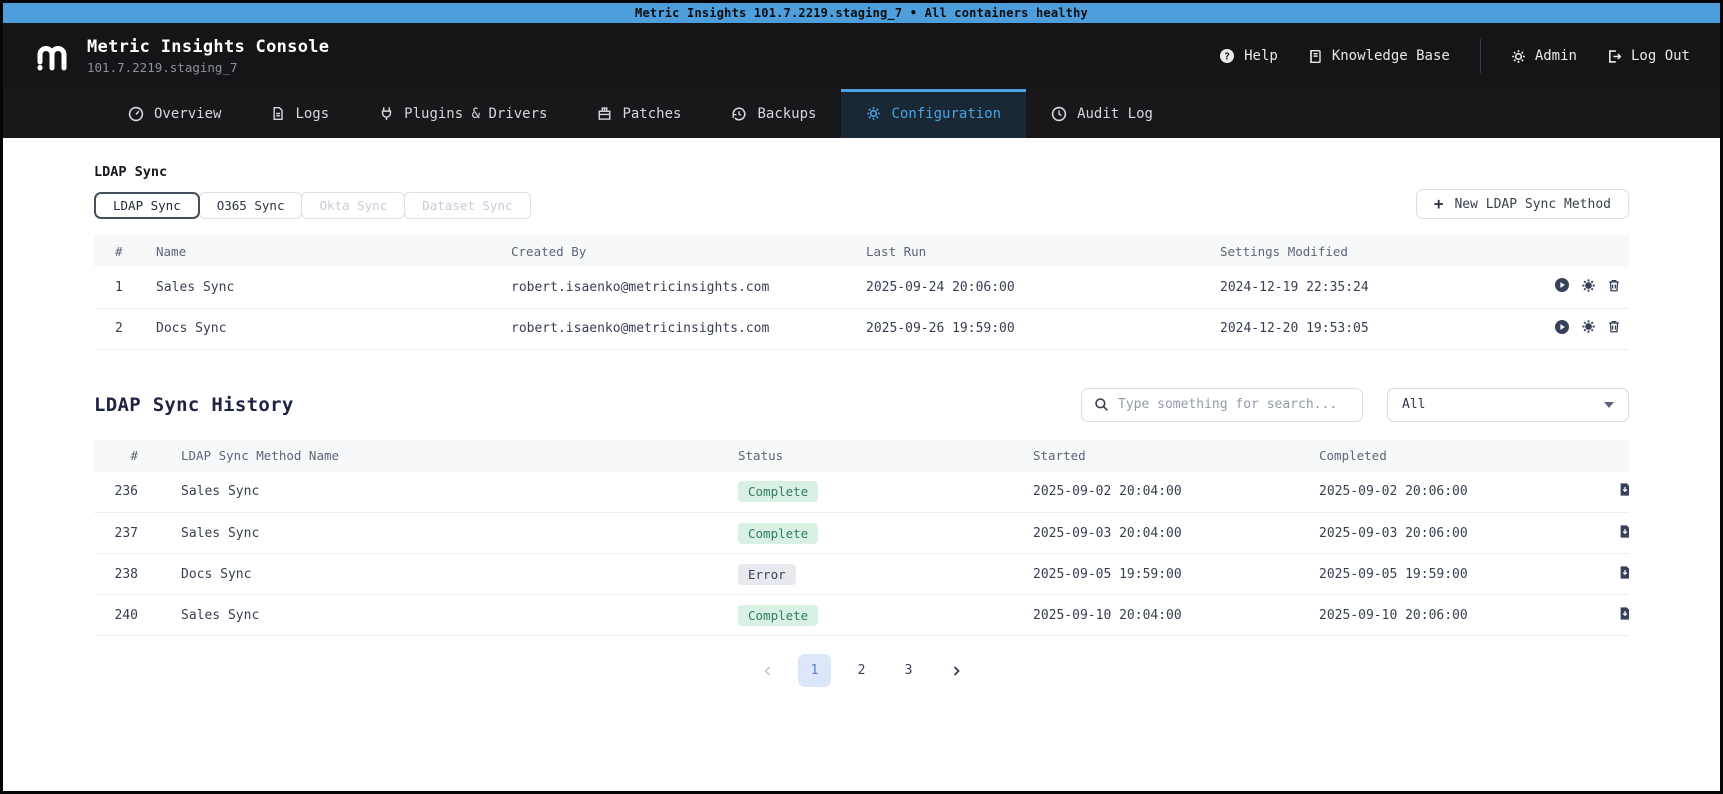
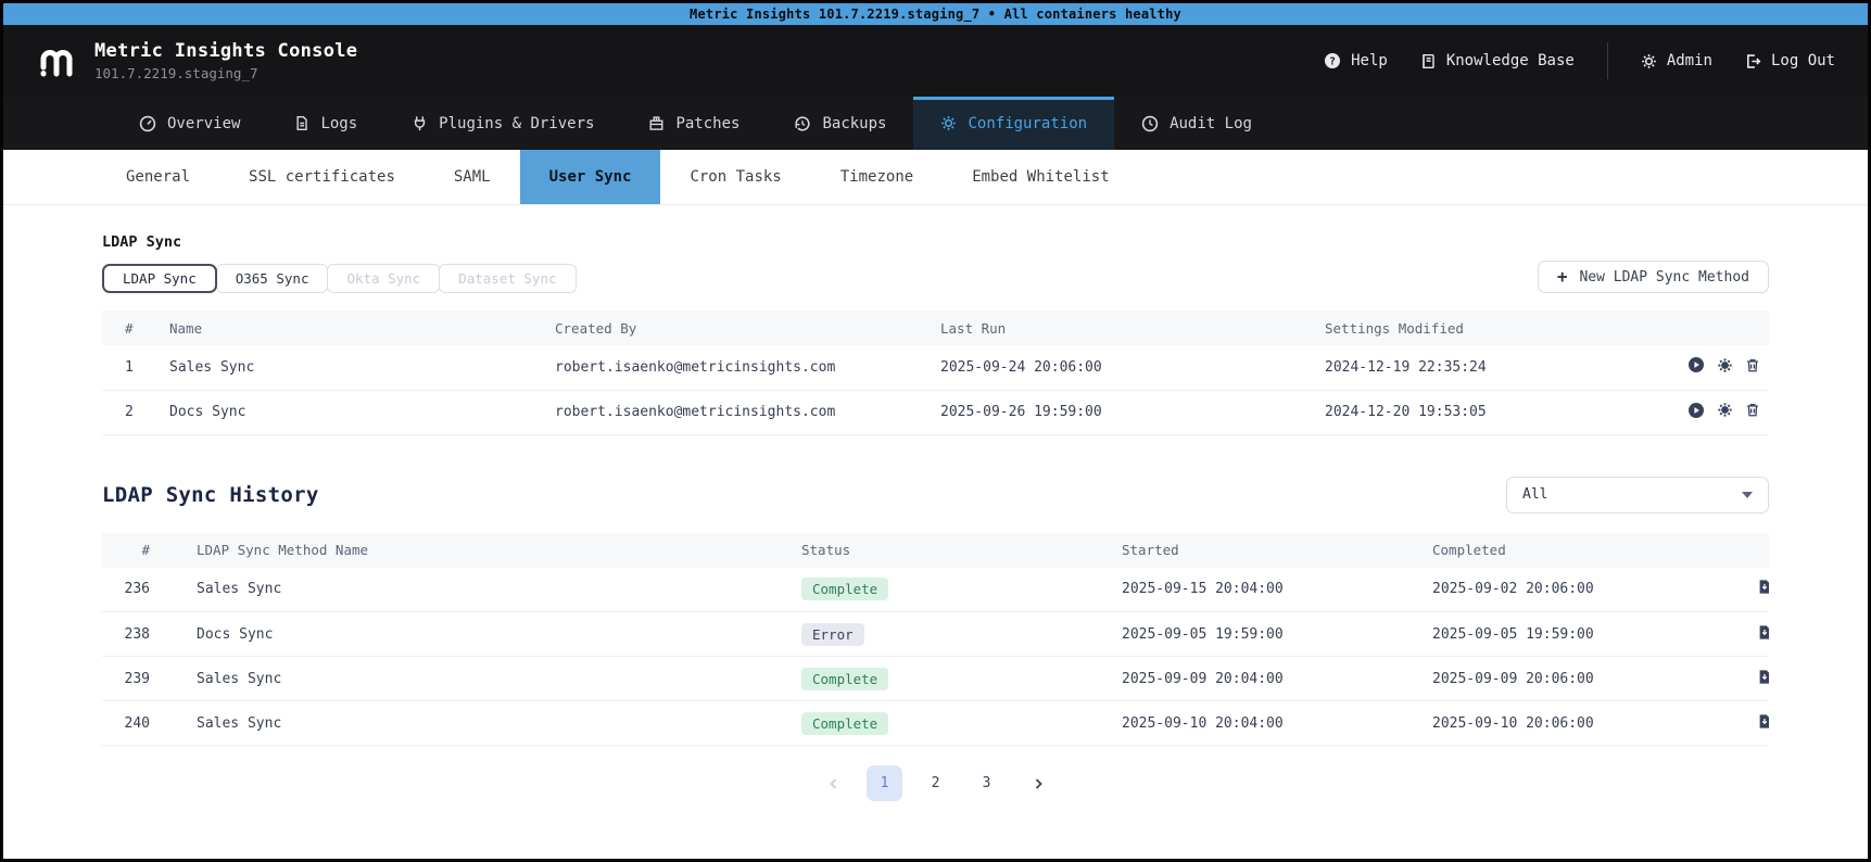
  Metric Insights 101.7.2219.staging_7 • All containers healthy
  Metric Insights Console
  101.7.2219.staging_7
  ?
  Help
  Knowledge Base
  Admin
  Log Out
  Overview
  Logs
  Plugins & Drivers
  Patches
  Backups
  Configuration
  Audit Log
+ General
+ SSL certificates
+ SAML
+ User Sync
+ Cron Tasks
+ Timezone
+ Embed Whitelist
  LDAP Sync
  LDAP Sync
  O365 Sync
  Okta Sync
  Dataset Sync
  +
  New LDAP Sync Method
  #	Name	Created By	Last Run	Settings Modified
  1	Sales Sync	robert.isaenko@metricinsights.com	2025-09-24 20:06:00	2024-12-19 22:35:24
  2	Docs Sync	robert.isaenko@metricinsights.com	2025-09-26 19:59:00	2024-12-20 19:53:05
  LDAP Sync History
- Type something for search...
  All
  #	LDAP Sync Method Name	Status	Started	Completed
- 236	Sales Sync	Complete	2025-09-02 20:04:00	2025-09-02 20:06:00
+ 236	Sales Sync	Complete	2025-09-15 20:04:00	2025-09-02 20:06:00
- 237	Sales Sync	Complete	2025-09-03 20:04:00	2025-09-03 20:06:00
  238	Docs Sync	Error	2025-09-05 19:59:00	2025-09-05 19:59:00
+ 239	Sales Sync	Complete	2025-09-09 20:04:00	2025-09-09 20:06:00
  240	Sales Sync	Complete	2025-09-10 20:04:00	2025-09-10 20:06:00
  1
  2
  3
